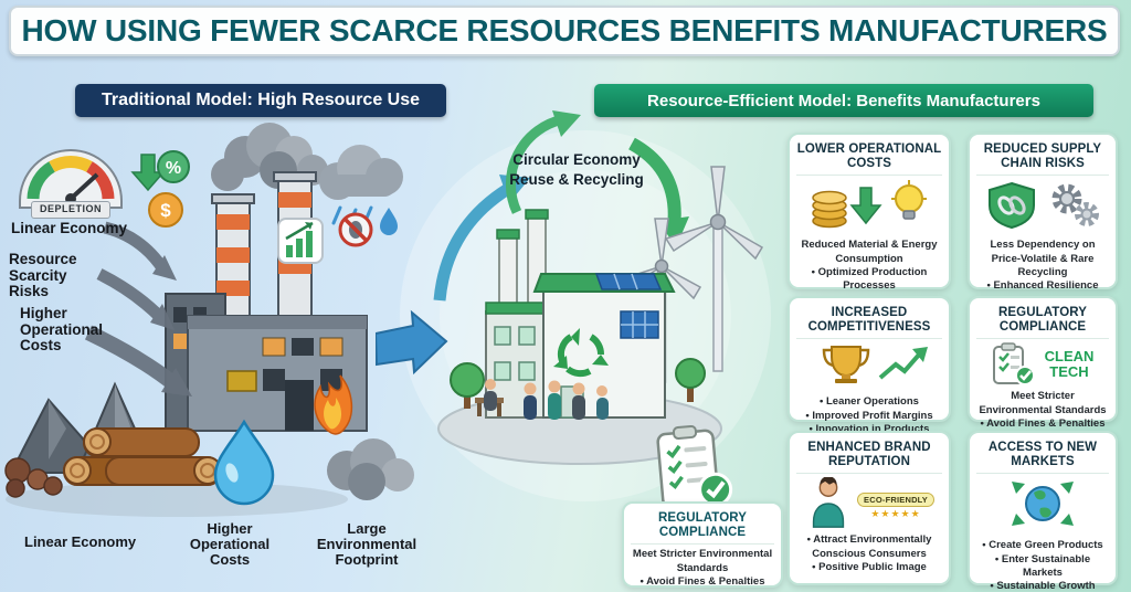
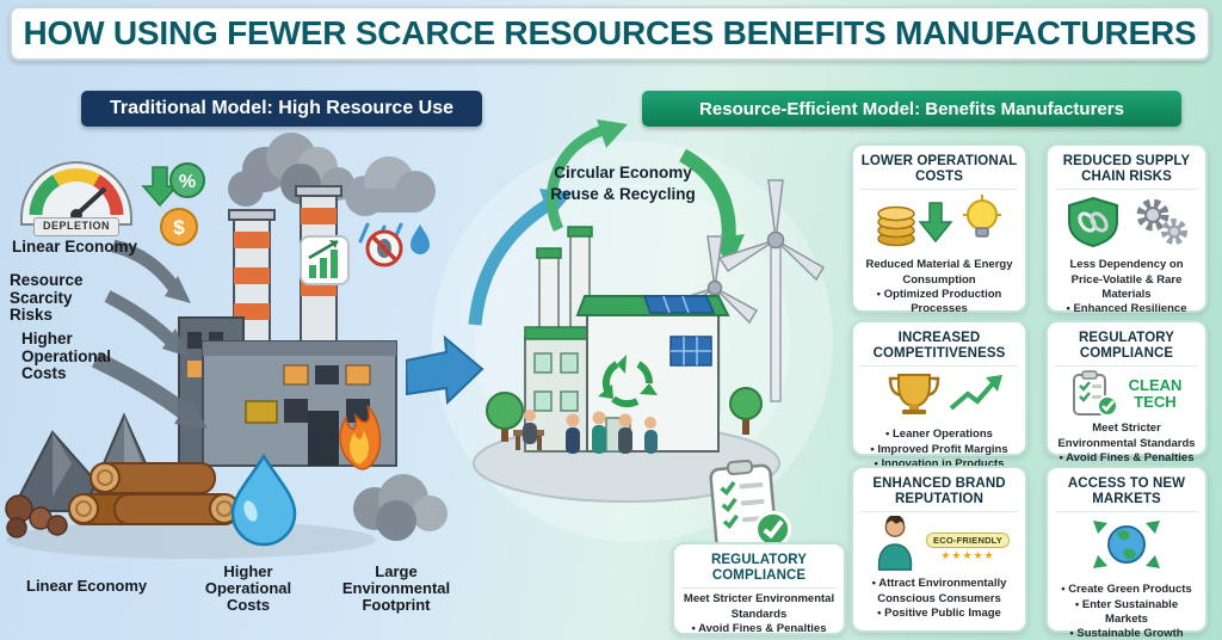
  HOW USING FEWER SCARCE RESOURCES BENEFITS MANUFACTURERS
  Traditional Model: High Resource Use
  Resource-Efficient Model: Benefits Manufacturers
  %
  $
  DEPLETION
  Linear Economy
  Resource Scarcity Risks
  Higher Operational Costs
  Linear Economy
  Higher Operational Costs
  Large Environmental Footprint
  Circular Economy
  Reuse & Recycling
  LOWER OPERATIONAL COSTS
  Reduced Material & Energy Consumption
  • Optimized Production Processes
  REDUCED SUPPLY CHAIN RISKS
- Less Dependency on Price-Volatile & Rare Recycling
+ Less Dependency on Price-Volatile & Rare Materials
  • Enhanced Resilience
  INCREASED COMPETITIVENESS
  • Leaner Operations
  • Improved Profit Margins
  • Innovation in Products
  REGULATORY COMPLIANCE
  CLEAN TECH
  Meet Stricter Environmental Standards
  • Avoid Fines & Penalties
  ENHANCED BRAND REPUTATION
  ECO-FRIENDLY
  ★★★★★
  • Attract Environmentally Conscious Consumers
  • Positive Public Image
  ACCESS TO NEW MARKETS
  • Create Green Products
  • Enter Sustainable Markets
  • Sustainable Growth
  REGULATORY COMPLIANCE
  Meet Stricter Environmental Standards
  • Avoid Fines & Penalties
